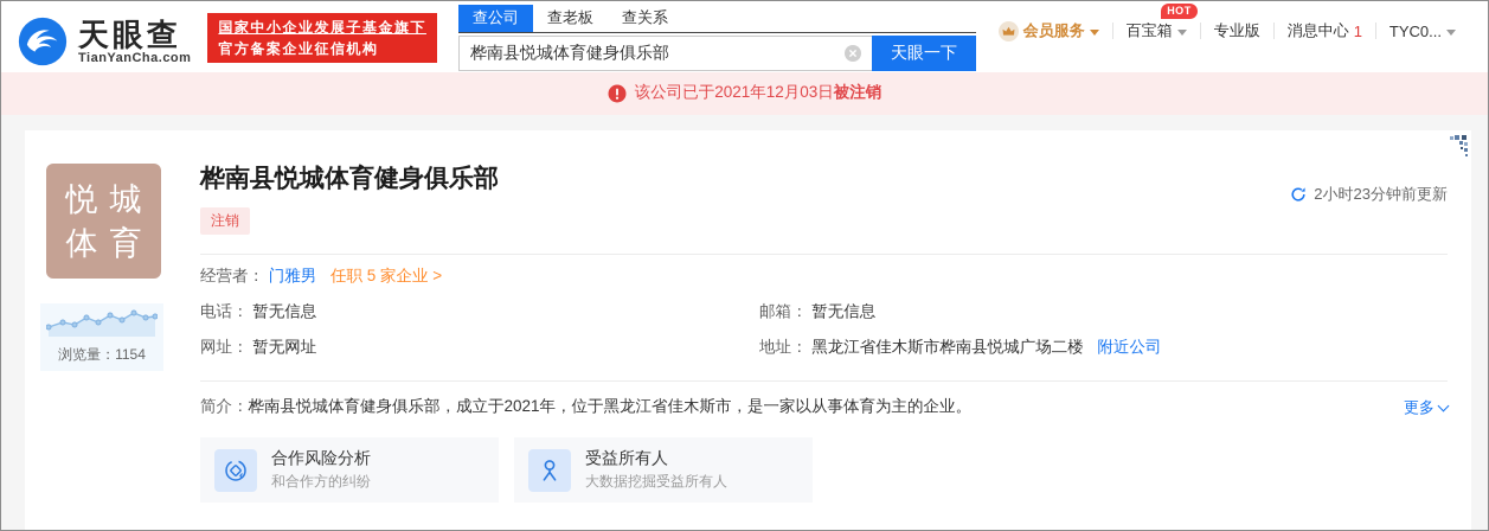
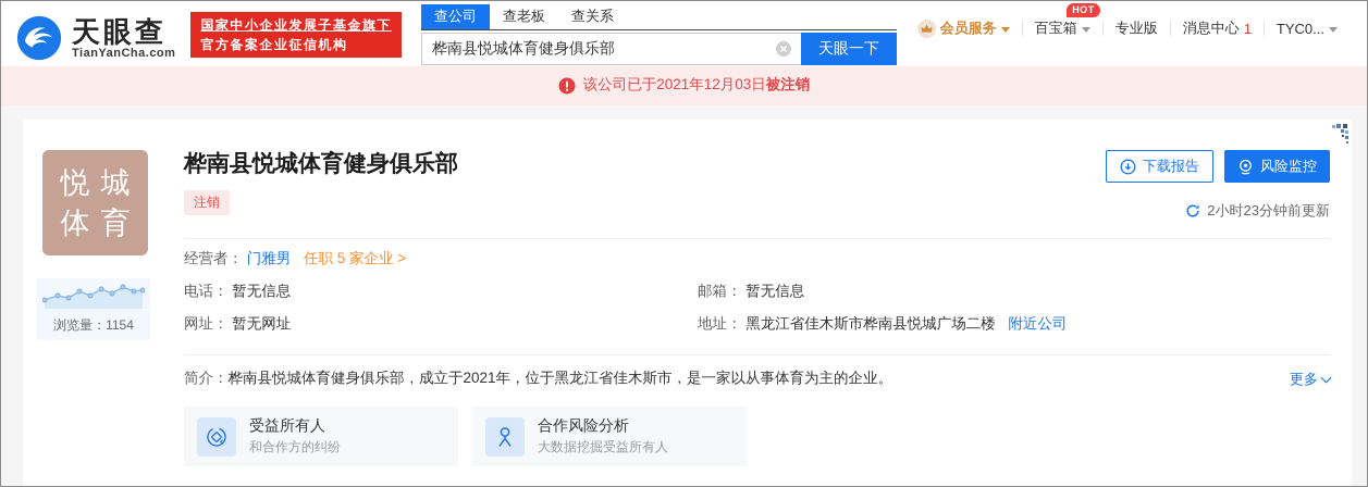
  天眼查
  TianYanCha.com
  国家中小企业发展子基金旗下
  官方备案企业征信机构
  查公司
  查老板
  查关系
  桦南县悦城体育健身俱乐部
  天眼一下
  会员服务
  HOT
  百宝箱
  专业版
  消息中心
  1
  TYC0...
  该公司已于2021年12月03日被注销
  悦城
  体育
  浏览量：1154
  桦南县悦城体育健身俱乐部
  注销
+ 下载报告
+ 风险监控
  2小时23分钟前更新
  经营者： 门雅男 任职 5 家企业 >
  电话： 暂无信息
  邮箱： 暂无信息
  网址： 暂无网址
  地址： 黑龙江省佳木斯市桦南县悦城广场二楼 附近公司
  简介：
  桦南县悦城体育健身俱乐部，成立于2021年，位于黑龙江省佳木斯市，是一家以从事体育为主的企业。
  更多
- 合作风险分析
+ 受益所有人
  和合作方的纠纷
- 受益所有人
+ 合作风险分析
  大数据挖掘受益所有人
